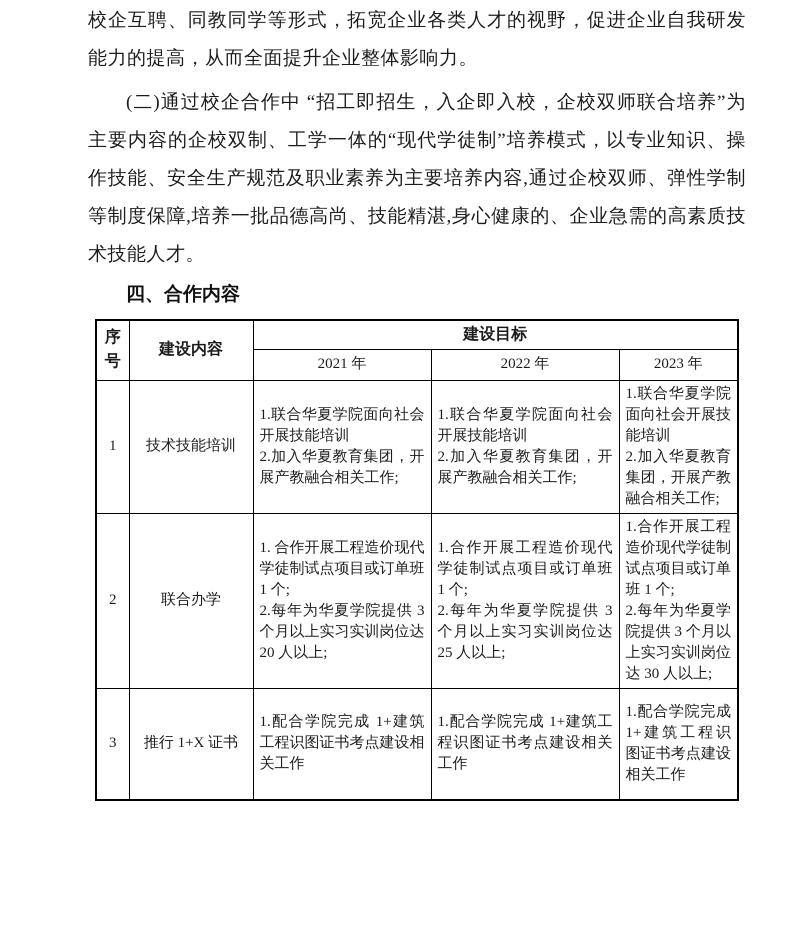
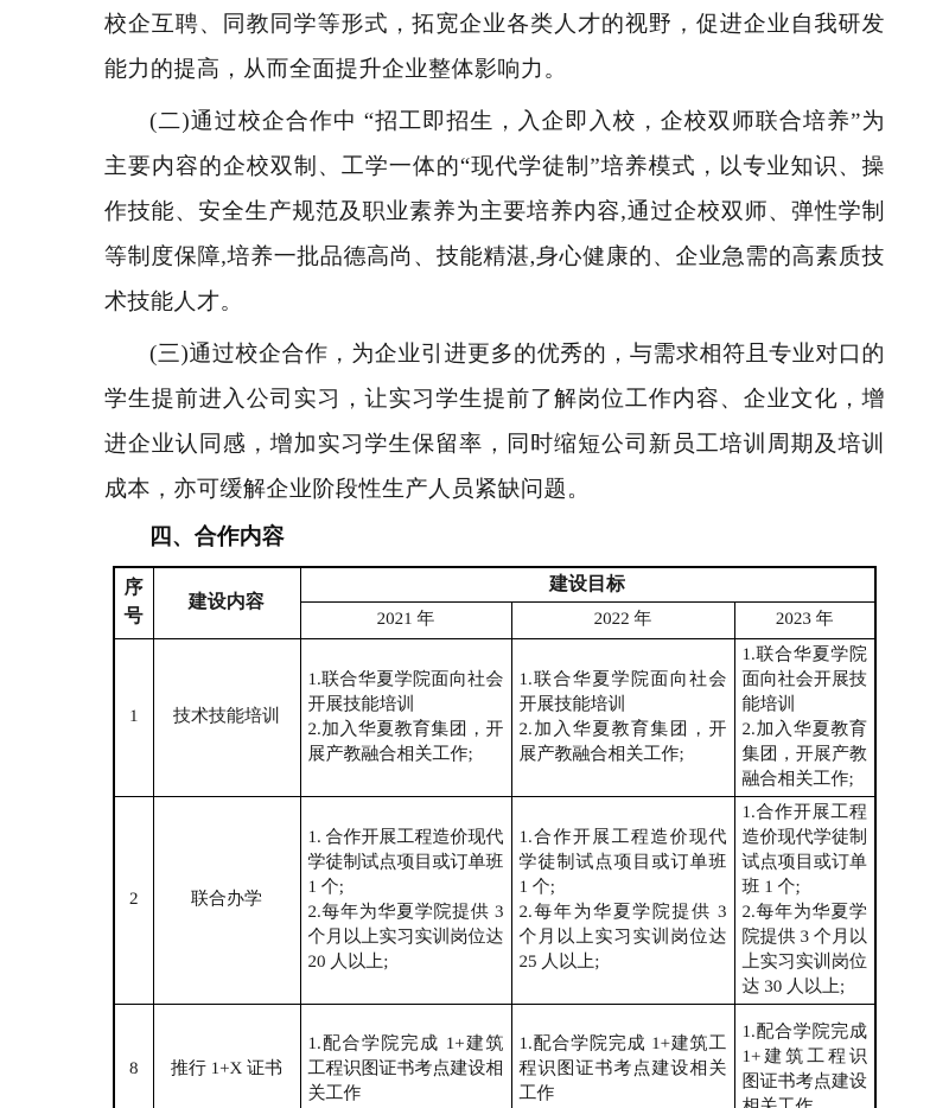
  校企互聘、同教同学等形式，拓宽企业各类人才的视野，促进企业自我研发能力的提高，从而全面提升企业整体影响力。
  (二)通过校企合作中 “招工即招生，入企即入校，企校双师联合培养”为主要内容的企校双制、工学一体的“现代学徒制”培养模式，以专业知识、操作技能、安全生产规范及职业素养为主要培养内容,通过企校双师、弹性学制等制度保障,培养一批品德高尚、技能精湛,身心健康的、企业急需的高素质技术技能人才。
+ (三)通过校企合作，为企业引进更多的优秀的，与需求相符且专业对口的学生提前进入公司实习，让实习学生提前了解岗位工作内容、企业文化，增进企业认同感，增加实习学生保留率，同时缩短公司新员工培训周期及培训成本，亦可缓解企业阶段性生产人员紧缺问题。
  四、合作内容
  序号	建设内容	建设目标
  2021 年	2022 年	2023 年
  1	技术技能培训	1.联合华夏学院面向社会开展技能培训 2.加入华夏教育集团，开展产教融合相关工作;	1.联合华夏学院面向社会开展技能培训 2.加入华夏教育集团，开展产教融合相关工作;	1.联合华夏学院面向社会开展技能培训 2.加入华夏教育集团，开展产教融合相关工作;
  2	联合办学	1. 合作开展工程造价现代学徒制试点项目或订单班 1 个; 2.每年为华夏学院提供 3 个月以上实习实训岗位达 20 人以上;	1.合作开展工程造价现代学徒制试点项目或订单班 1 个; 2.每年为华夏学院提供 3 个月以上实习实训岗位达 25 人以上;	1.合作开展工程造价现代学徒制试点项目或订单班 1 个; 2.每年为华夏学院提供 3 个月以上实习实训岗位达 30 人以上;
- 3	推行 1+X 证书	1.配合学院完成 1+建筑工程识图证书考点建设相关工作	1.配合学院完成 1+建筑工程识图证书考点建设相关工作	1.配合学院完成 1+建筑工程识图证书考点建设相关工作
+ 8	推行 1+X 证书	1.配合学院完成 1+建筑工程识图证书考点建设相关工作	1.配合学院完成 1+建筑工程识图证书考点建设相关工作	1.配合学院完成 1+建筑工程识图证书考点建设相关工作
